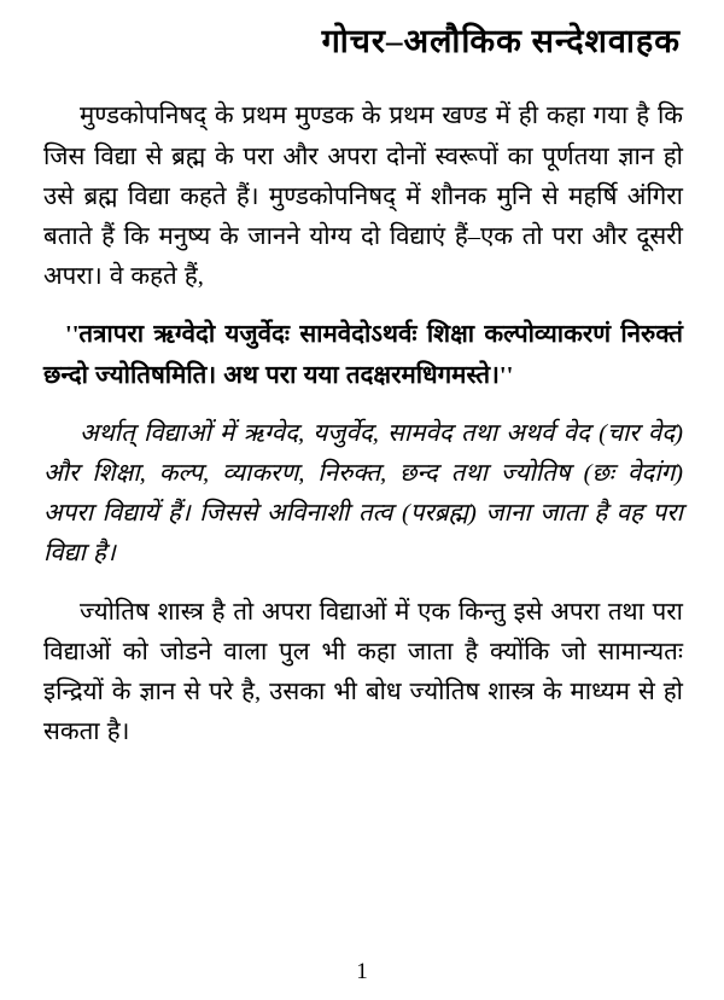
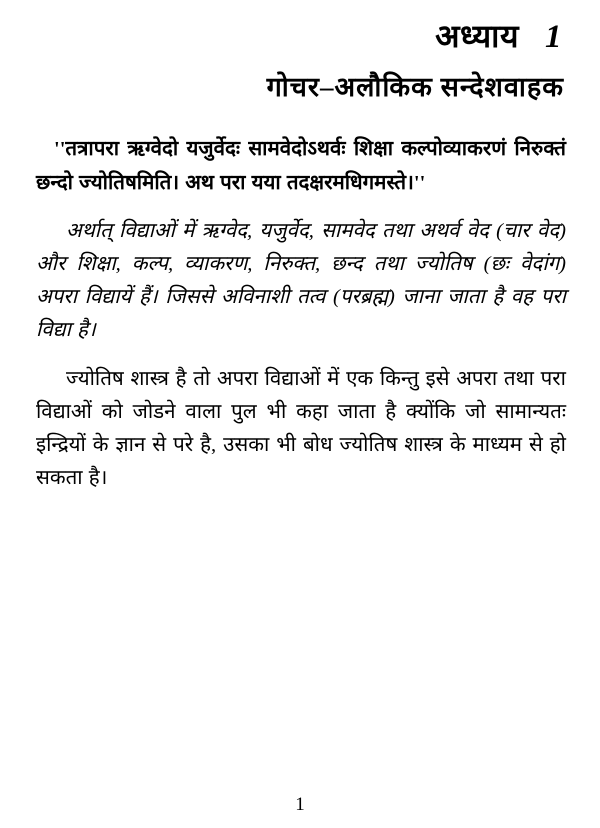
+ अध्याय 1
  गोचर–अलौकिक सन्देशवाहक
- मुण्डकोपनिषद् के प्रथम मुण्डक के प्रथम खण्ड में ही कहा गया है कि जिस विद्या से ब्रह्म के परा और अपरा दोनों स्वरूपों का पूर्णतया ज्ञान हो उसे ब्रह्म विद्या कहते हैं। मुण्डकोपनिषद् में शौनक मुनि से महर्षि अंगिरा बताते हैं कि मनुष्य के जानने योग्य दो विद्याएं हैं–एक तो परा और दूसरी अपरा। वे कहते हैं,
  ''तत्रापरा ऋग्वेदो यजुर्वेदः सामवेदोऽथर्वः शिक्षा कल्पोव्याकरणं निरुक्तं छन्दो ज्योतिषमिति। अथ परा यया तदक्षरमधिगमस्ते।''
  अर्थात् विद्याओं में ऋग्वेद, यजुर्वेद, सामवेद तथा अथर्व वेद (चार वेद) और शिक्षा, कल्प, व्याकरण, निरुक्त, छन्द तथा ज्योतिष (छः वेदांग) अपरा विद्यायें हैं। जिससे अविनाशी तत्व (परब्रह्म) जाना जाता है वह परा विद्या है।
  ज्योतिष शास्त्र है तो अपरा विद्याओं में एक किन्तु इसे अपरा तथा परा विद्याओं को जोडने वाला पुल भी कहा जाता है क्योंकि जो सामान्यतः इन्द्रियों के ज्ञान से परे है, उसका भी बोध ज्योतिष शास्त्र के माध्यम से हो सकता है।
  1
